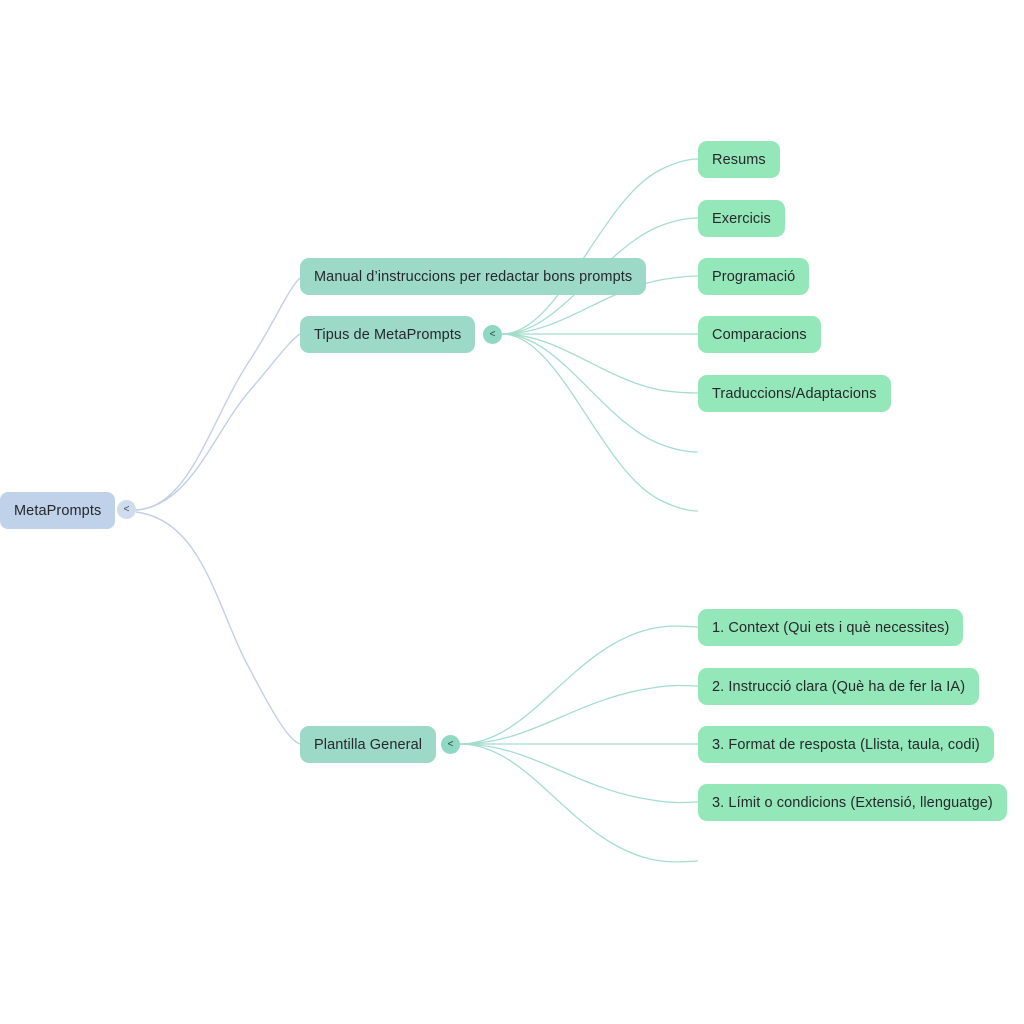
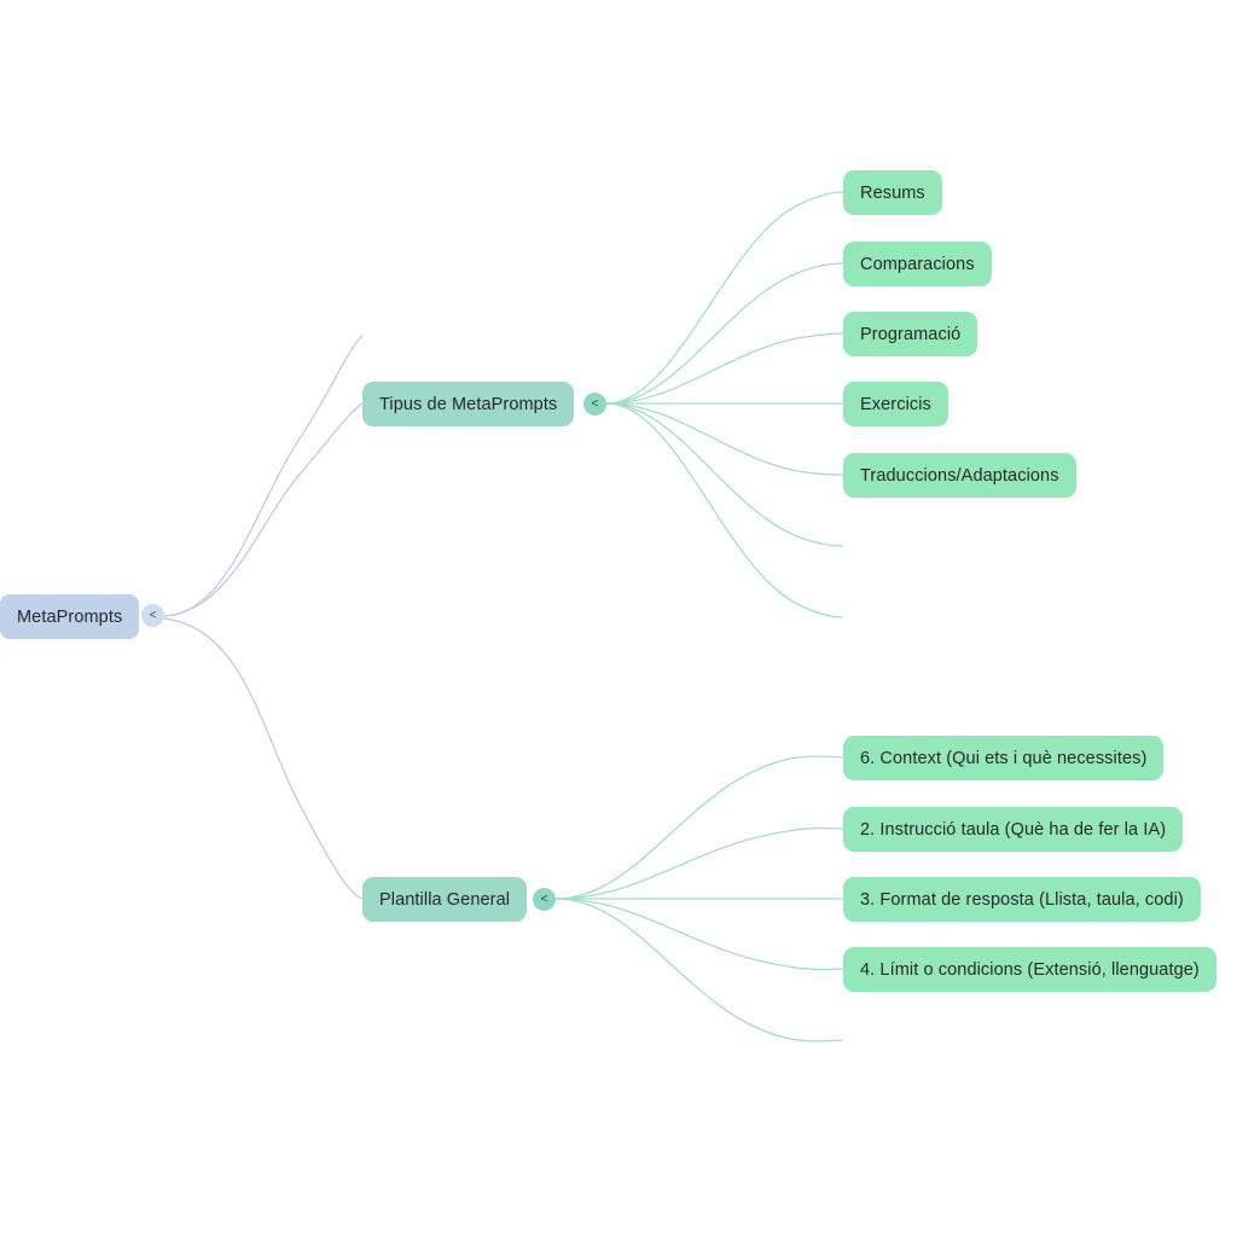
  MetaPrompts
  <
- Manual d’instruccions per redactar bons prompts
  Tipus de MetaPrompts
  <
  Resums
- Exercicis
+ Comparacions
  Programació
- Comparacions
+ Exercicis
  Traduccions/Adaptacions
  Plantilla General
  <
- 1. Context (Qui ets i què necessites)
+ 6. Context (Qui ets i què necessites)
- 2. Instrucció clara (Què ha de fer la IA)
+ 2. Instrucció taula (Què ha de fer la IA)
  3. Format de resposta (Llista, taula, codi)
- 3. Límit o condicions (Extensió, llenguatge)
+ 4. Límit o condicions (Extensió, llenguatge)
